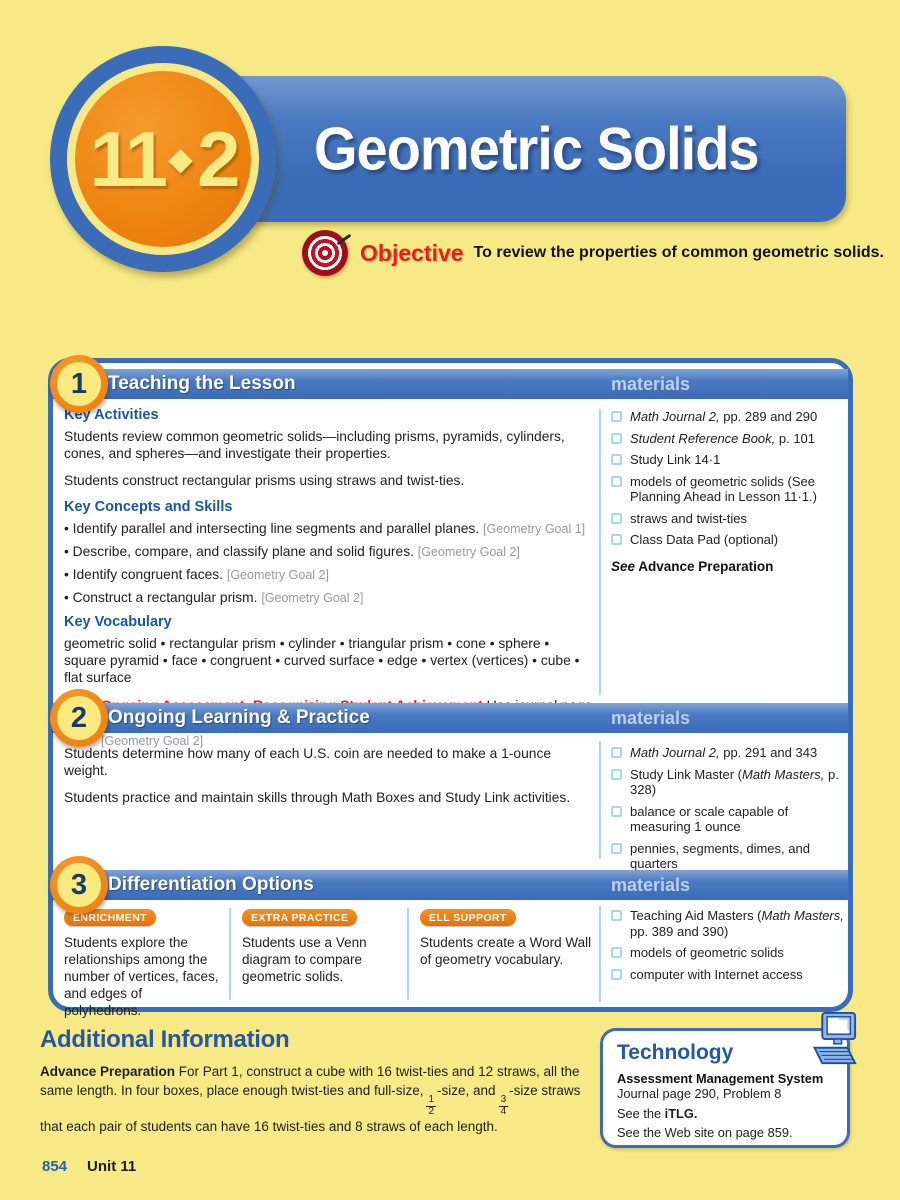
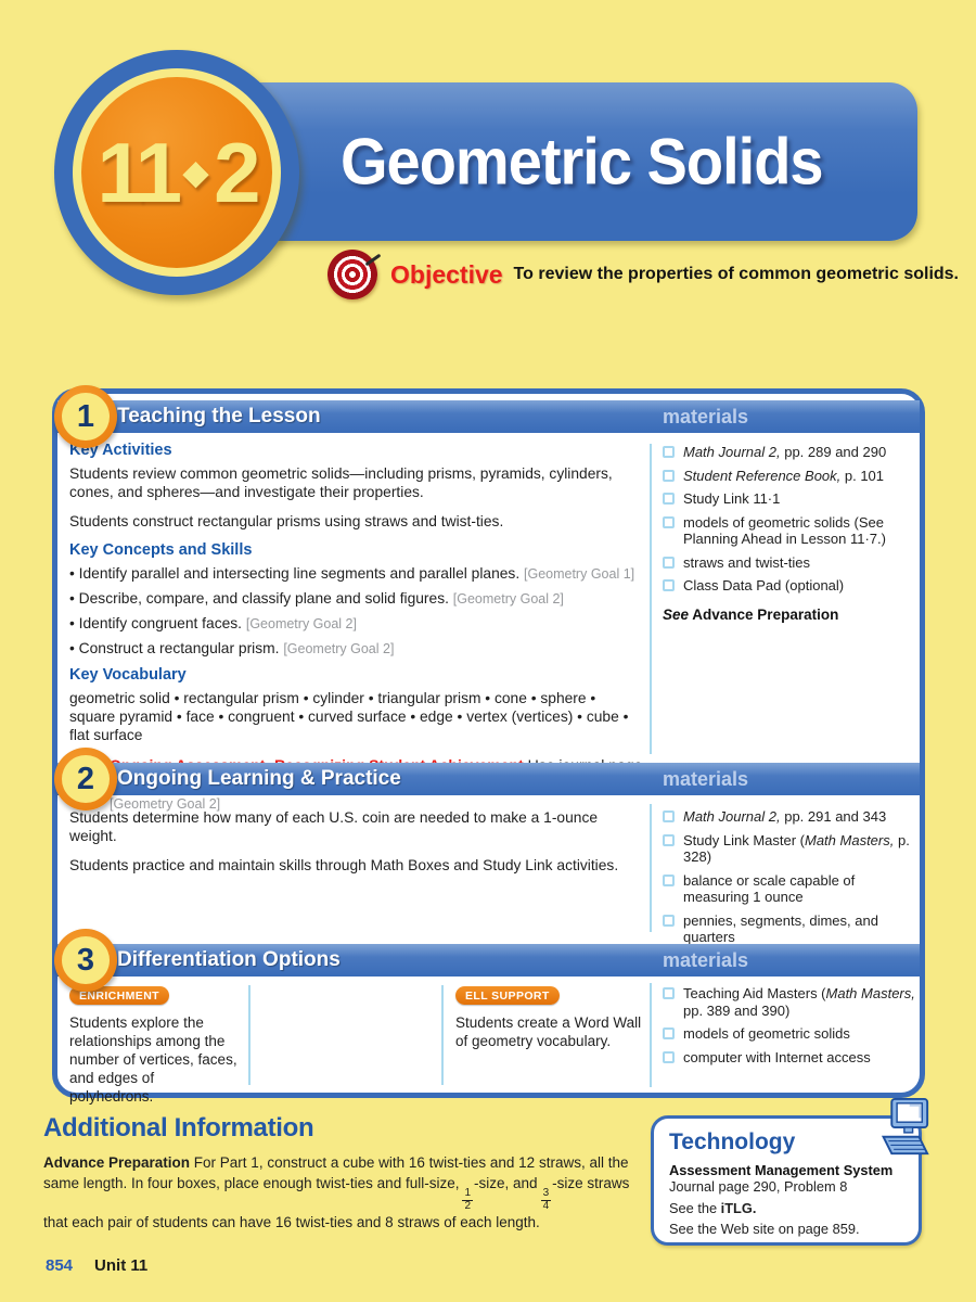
  Geometric Solids
  11
  ◆
  2
  Objective
  To review the properties of common geometric solids.
  Teaching the Lesson
  materials
  1
  Key Activities
  Students review common geometric solids—including prisms, pyramids, cylinders, cones, and spheres—and investigate their properties.
  Students construct rectangular prisms using straws and twist-ties.
  Key Concepts and Skills
  Identify parallel and intersecting line segments and parallel planes. [Geometry Goal 1]
  Describe, compare, and classify plane and solid figures. [Geometry Goal 2]
  Identify congruent faces. [Geometry Goal 2]
  Construct a rectangular prism. [Geometry Goal 2]
  Key Vocabulary
  geometric solid • rectangular prism • cylinder • triangular prism • cone • sphere • square pyramid • face • congruent • curved surface • edge • vertex (vertices) • cube • flat surface
  [Geometry Goal 2]
  Math Journal 2, pp. 289 and 290
  Student Reference Book, p. 101
- Study Link 14·1
+ Study Link 11·1
- models of geometric solids (See Planning Ahead in Lesson 11·1.)
+ models of geometric solids (See Planning Ahead in Lesson 11·7.)
  straws and twist-ties
  Class Data Pad (optional)
  See Advance Preparation
  Ongoing Learning & Practice
  materials
  2
  Students determine how many of each U.S. coin are needed to make a 1-ounce weight.
  Students practice and maintain skills through Math Boxes and Study Link activities.
  Math Journal 2, pp. 291 and 343
  Study Link Master (Math Masters, p. 328)
  balance or scale capable of measuring 1 ounce
  pennies, segments, dimes, and quarters
  Differentiation Options
  materials
  3
  ENRICHMENT
  Students explore the relationships among the number of vertices, faces, and edges of polyhedrons.
- EXTRA PRACTICE
- Students use a Venn diagram to compare geometric solids.
  ELL SUPPORT
  Students create a Word Wall of geometry vocabulary.
  Teaching Aid Masters (Math Masters, pp. 389 and 390)
  models of geometric solids
  computer with Internet access
  Additional Information
  Advance Preparation For Part 1, construct a cube with 16 twist-ties and 12 straws, all the same length. In four boxes, place enough twist-ties and full-size,
  1
  2
  -size, and
  3
  4
  -size straws that each pair of students can have 16 twist-ties and 8 straws of each length.
  Technology
  Assessment Management System
  Journal page 290, Problem 8
  See the iTLG.
  See the Web site on page 859.
  854
  Unit 11
